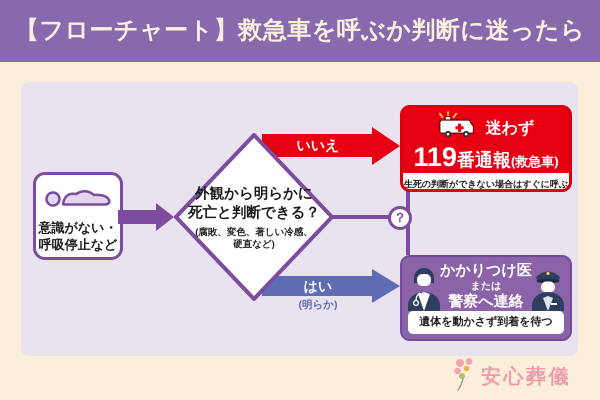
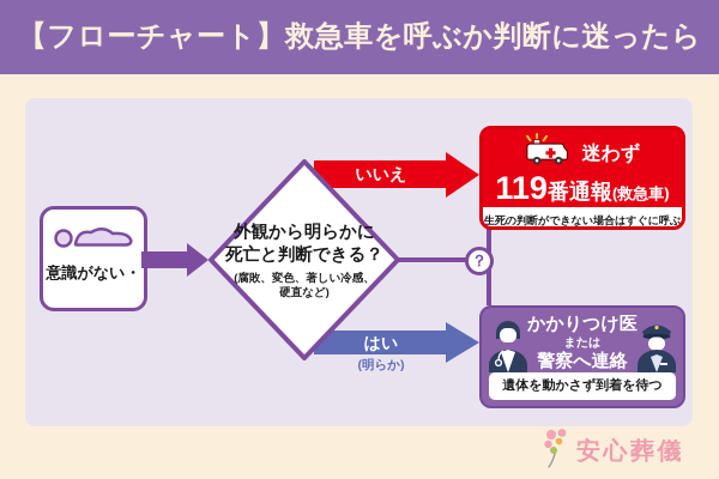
  【フローチャート】救急車を呼ぶか判断に迷ったら
  意識がない・
- 呼吸停止など
  外観から明らかに
  死亡と判断できる？
  (腐敗、変色、著しい冷感、
  硬直など)
  いいえ
  はい
  (明らか)
  ？
  迷わず
  119
  番通報
  (救急車)
  生死の判断ができない場合はすぐに呼ぶ
  かかりつけ医
  または
  警察へ連絡
  遺体を動かさず到着を待つ
  安心葬儀
